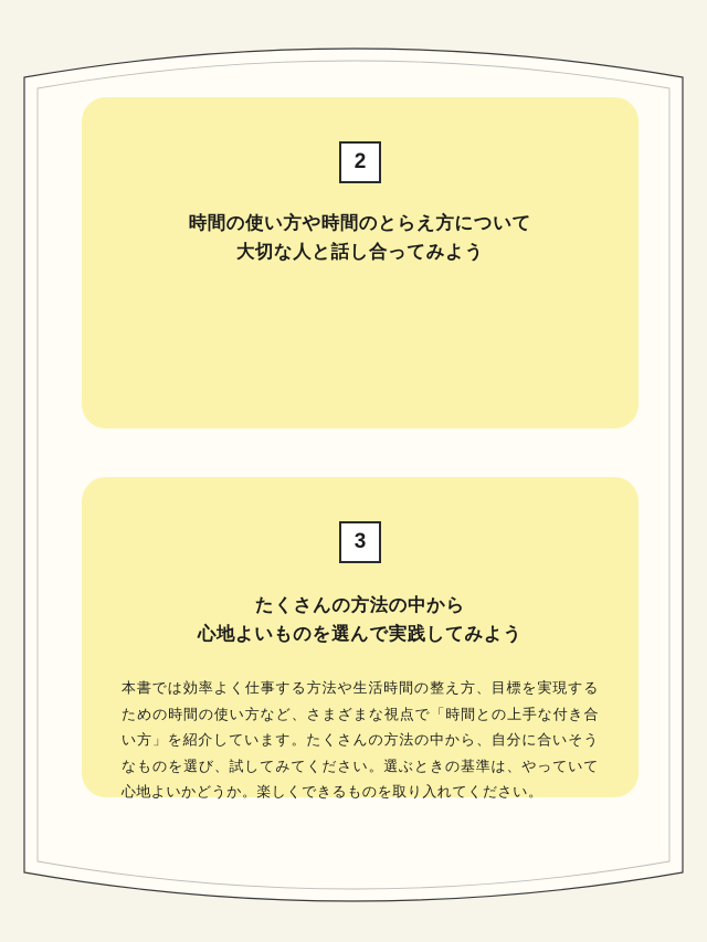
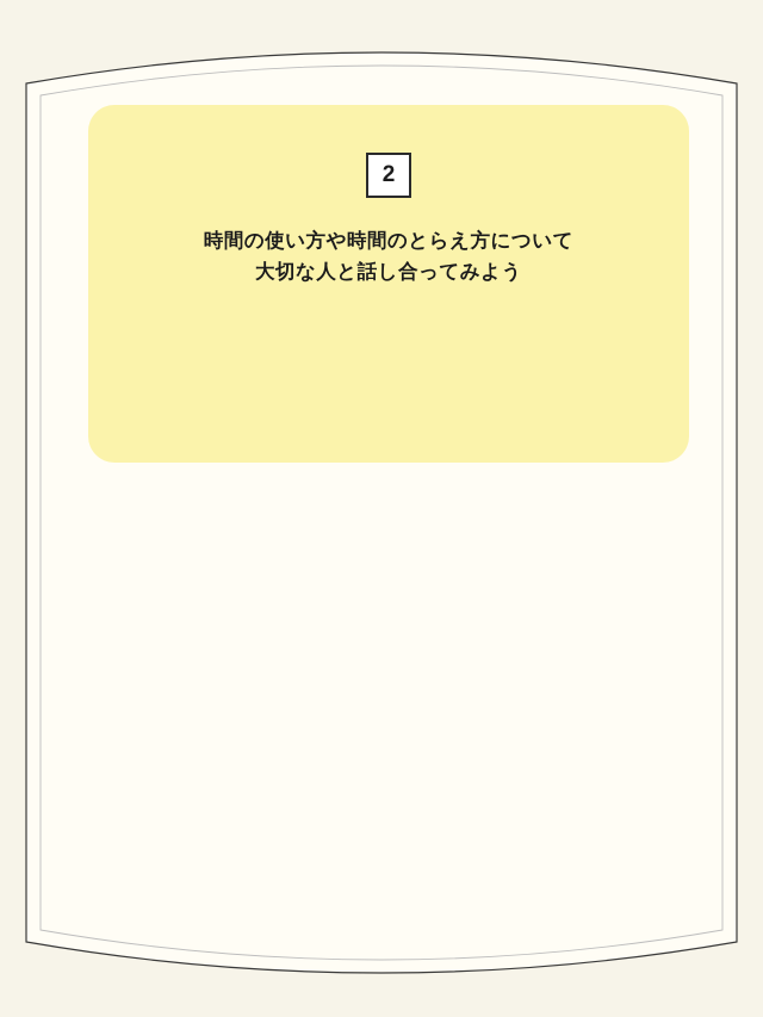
  2
  時間の使い方や時間のとらえ方について
  大切な人と話し合ってみよう
- 3
- たくさんの方法の中から
- 心地よいものを選んで実践してみよう
- 本書では効率よく仕事する方法や生活時間の整え方、目標を実現するための時間の使い方など、さまざまな視点で「時間との上手な付き合い方」を紹介しています。たくさんの方法の中から、自分に合いそうなものを選び、試してみてください。選ぶときの基準は、やっていて心地よいかどうか。楽しくできるものを取り入れてください。
